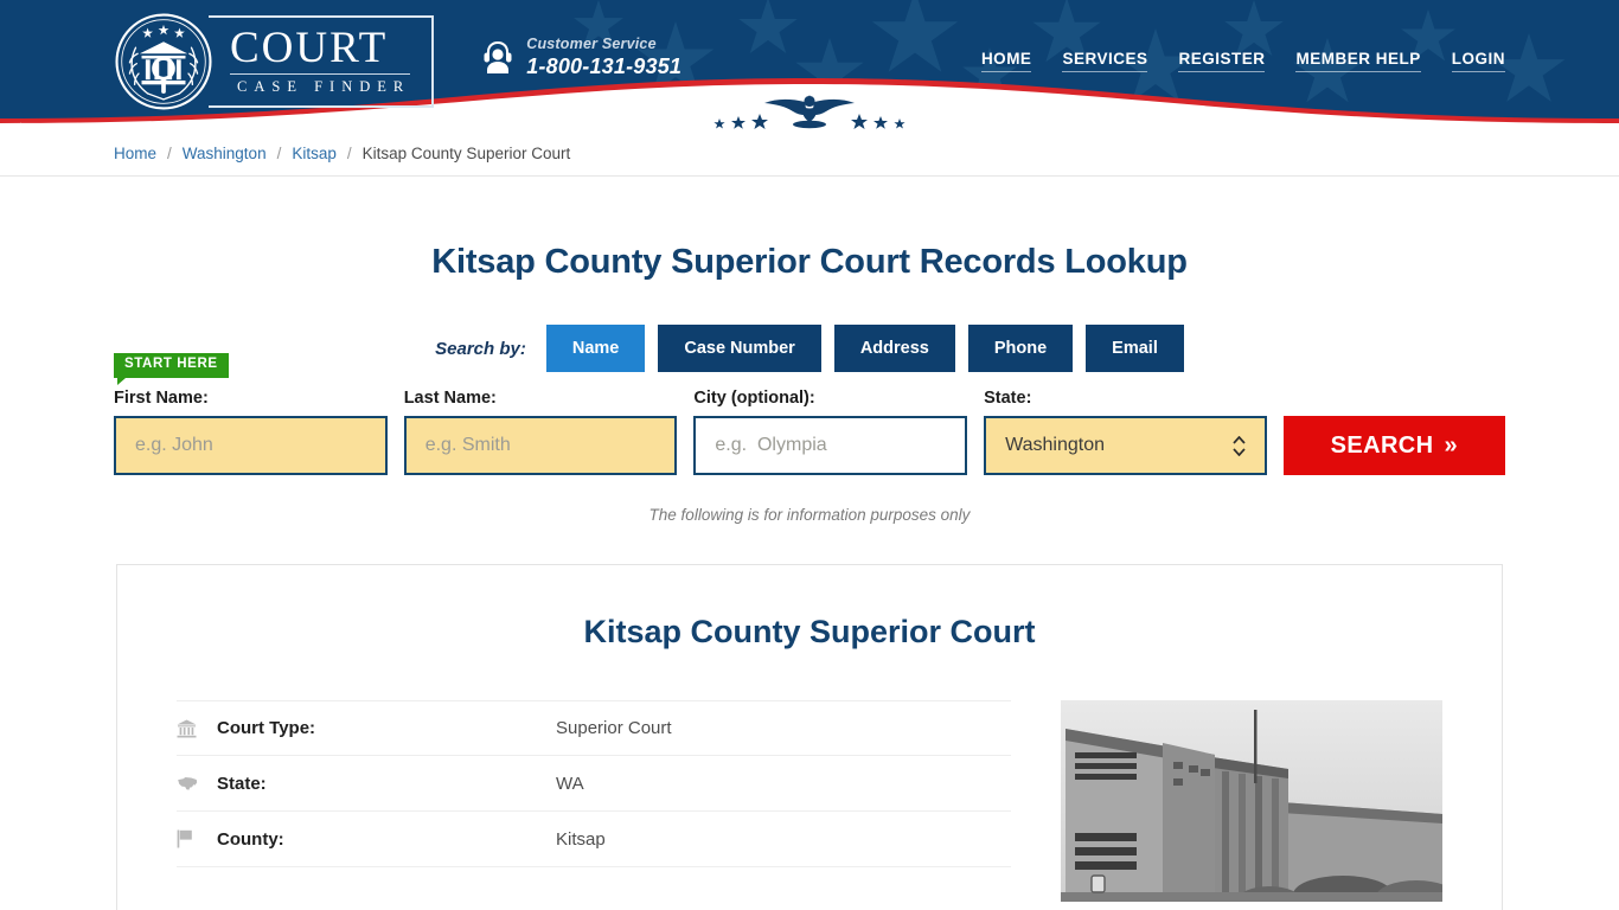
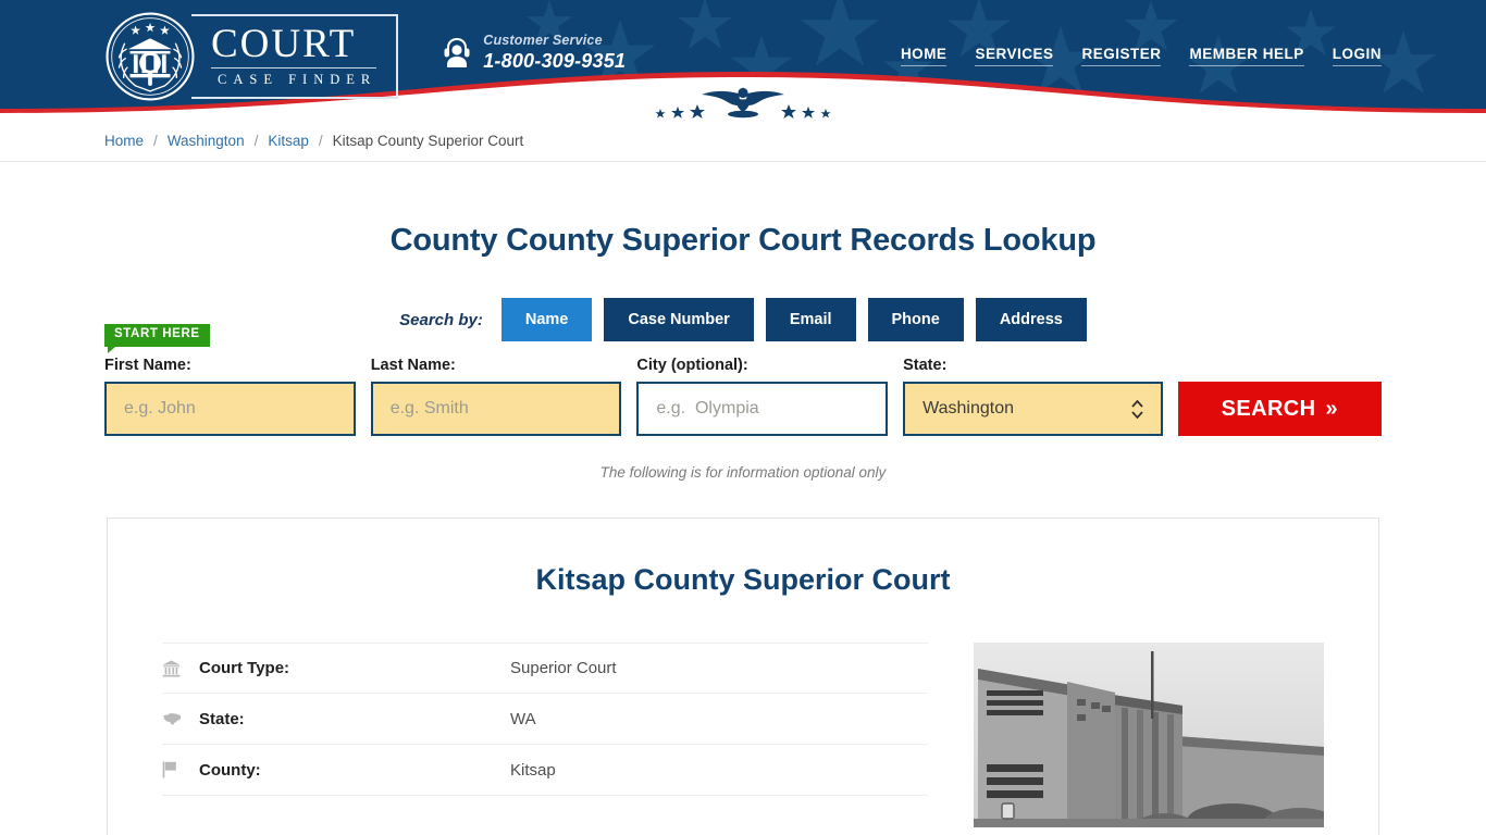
  COURT
  CASE FINDER
  Customer Service
- 1-800-131-9351
+ 1-800-309-9351
  HOME
  SERVICES
  REGISTER
  MEMBER HELP
  LOGIN
  Home
  /
  Washington
  /
  Kitsap
  /
  Kitsap County Superior Court
- Kitsap County Superior Court Records Lookup
+ County County Superior Court Records Lookup
  Search by:
  Name
  Case Number
- Address
+ Email
  Phone
- Email
+ Address
  START HERE
  First Name:
  e.g. John
  Last Name:
  e.g. Smith
  City (optional):
  e.g. Olympia
  State:
  Washington
  SEARCH
  »
- The following is for information purposes only
+ The following is for information optional only
  Kitsap County Superior Court
  Court Type:
  Superior Court
  State:
  WA
  County:
  Kitsap
